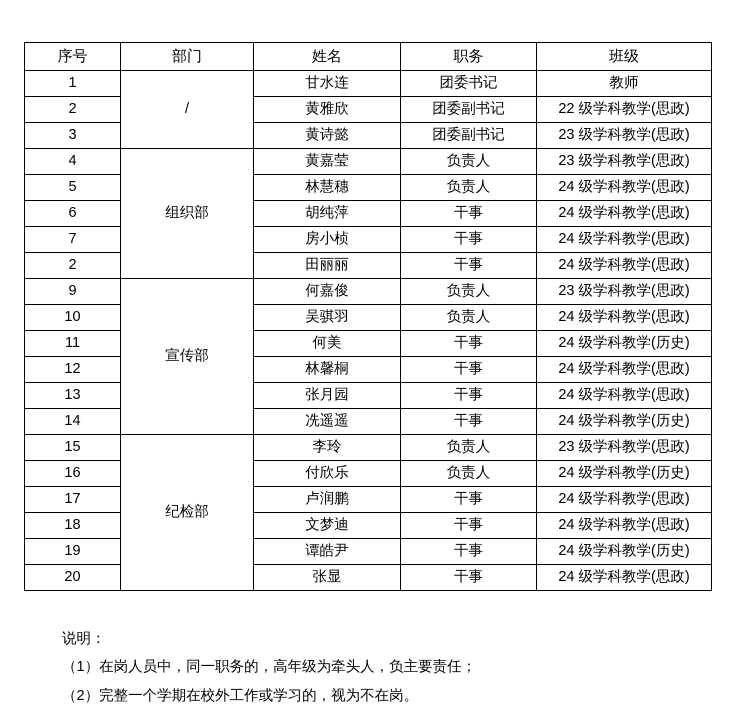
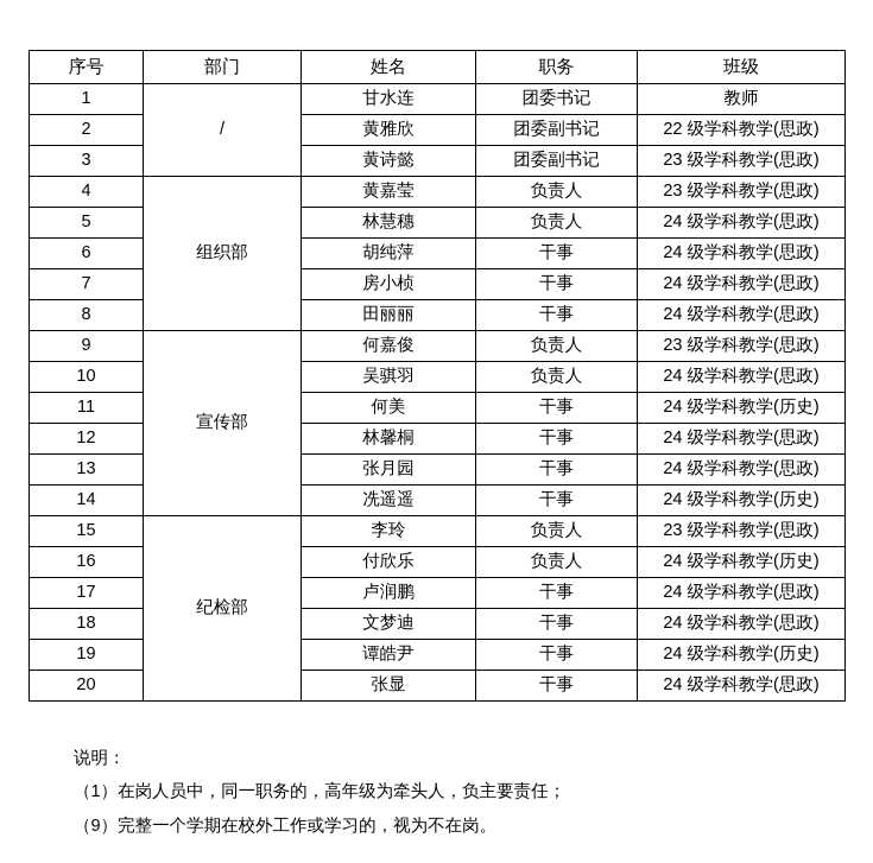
  序号	部门	姓名	职务	班级
  1	/	甘水连	团委书记	教师
  2	黄雅欣	团委副书记	22 级学科教学(思政)
  3	黄诗懿	团委副书记	23 级学科教学(思政)
  4	组织部	黄嘉莹	负责人	23 级学科教学(思政)
  5	林慧穗	负责人	24 级学科教学(思政)
  6	胡纯萍	干事	24 级学科教学(思政)
  7	房小桢	干事	24 级学科教学(思政)
- 2	田丽丽	干事	24 级学科教学(思政)
+ 8	田丽丽	干事	24 级学科教学(思政)
  9	宣传部	何嘉俊	负责人	23 级学科教学(思政)
  10	吴骐羽	负责人	24 级学科教学(思政)
  11	何美	干事	24 级学科教学(历史)
  12	林馨桐	干事	24 级学科教学(思政)
  13	张月园	干事	24 级学科教学(思政)
  14	冼遥遥	干事	24 级学科教学(历史)
  15	纪检部	李玲	负责人	23 级学科教学(思政)
  16	付欣乐	负责人	24 级学科教学(历史)
  17	卢润鹏	干事	24 级学科教学(思政)
  18	文梦迪	干事	24 级学科教学(思政)
  19	谭皓尹	干事	24 级学科教学(历史)
  20	张显	干事	24 级学科教学(思政)
  说明：
  （1）在岗人员中，同一职务的，高年级为牵头人，负主要责任；
- （2）完整一个学期在校外工作或学习的，视为不在岗。
+ （9）完整一个学期在校外工作或学习的，视为不在岗。
